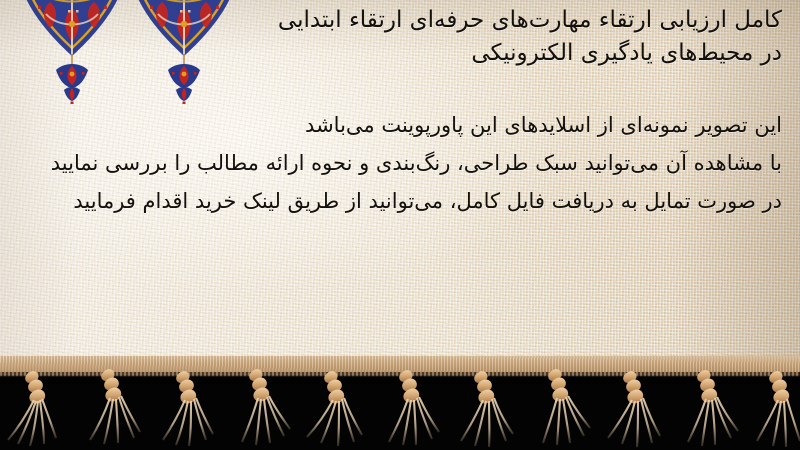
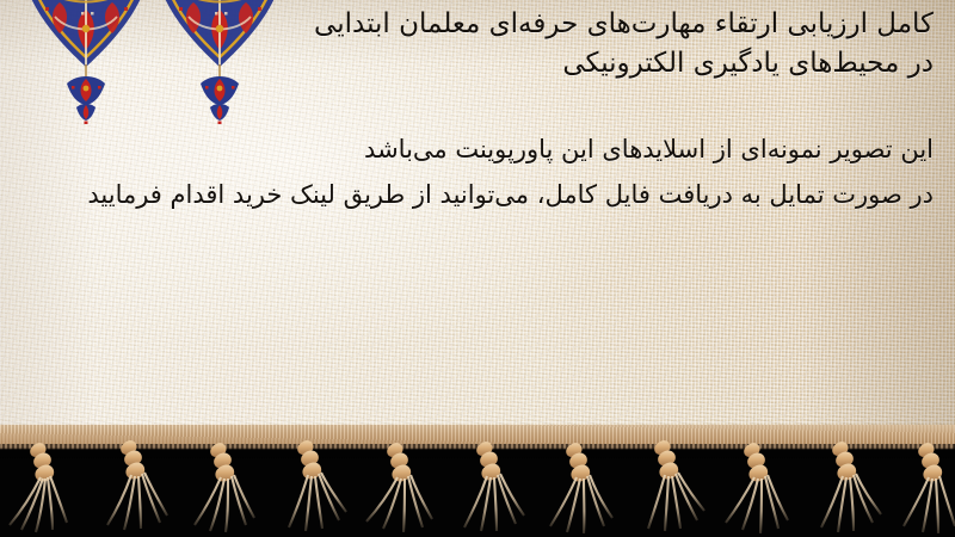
- کامل ارزیابی ارتقاء مهارت‌های حرفه‌ای ارتقاء ابتدایی
+ کامل ارزیابی ارتقاء مهارت‌های حرفه‌ای معلمان ابتدایی
  در محیطهای یادگیری الکترونیکی
  این تصویر نمونه‌ای از اسلایدهای این پاورپوینت می‌باشد
- با مشاهده آن میتوانید سبک طراحی، رنگ‌بندی و نحوه ارائه مطالب را بررسی نمایید
  در صورت تمایل به دریافت فایل کامل، می‌توانید از طریق لینک خرید اقدام فرمایید
